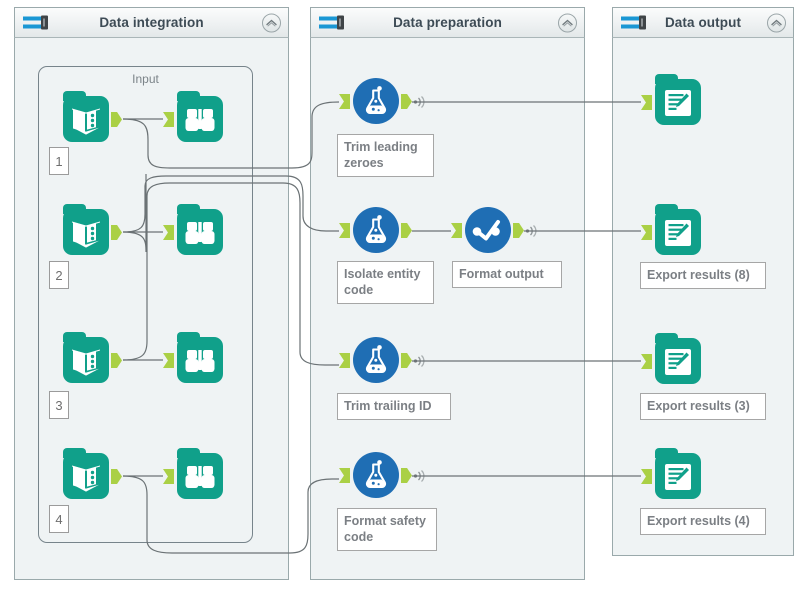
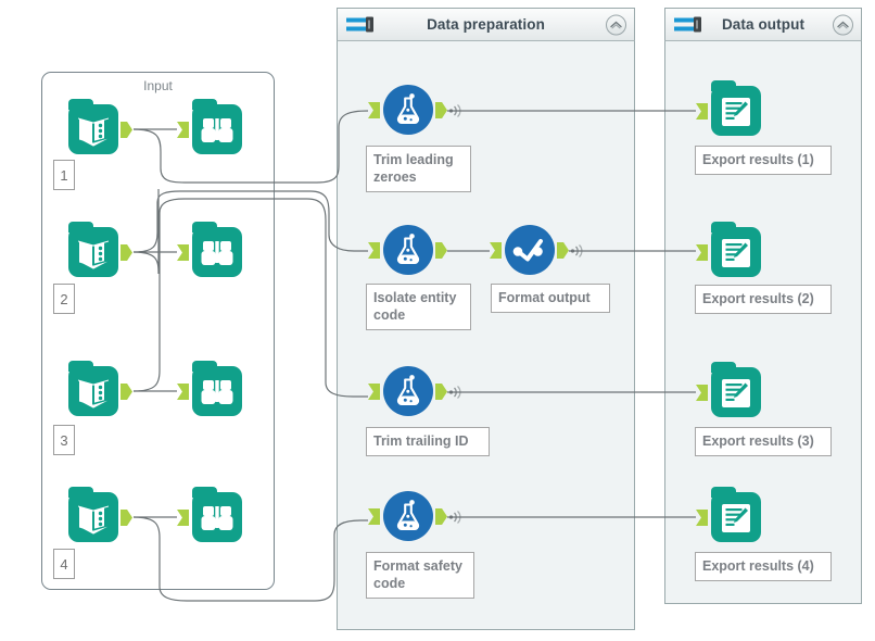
- Data integration
  Input
  1
  2
  3
  4
  Data preparation
  Trim leading
  zeroes
  Isolate entity
  code
  Format output
  Trim trailing ID
  Format safety
  code
  Data output
+ Export results (1)
- Export results (8)
+ Export results (2)
  Export results (3)
  Export results (4)
